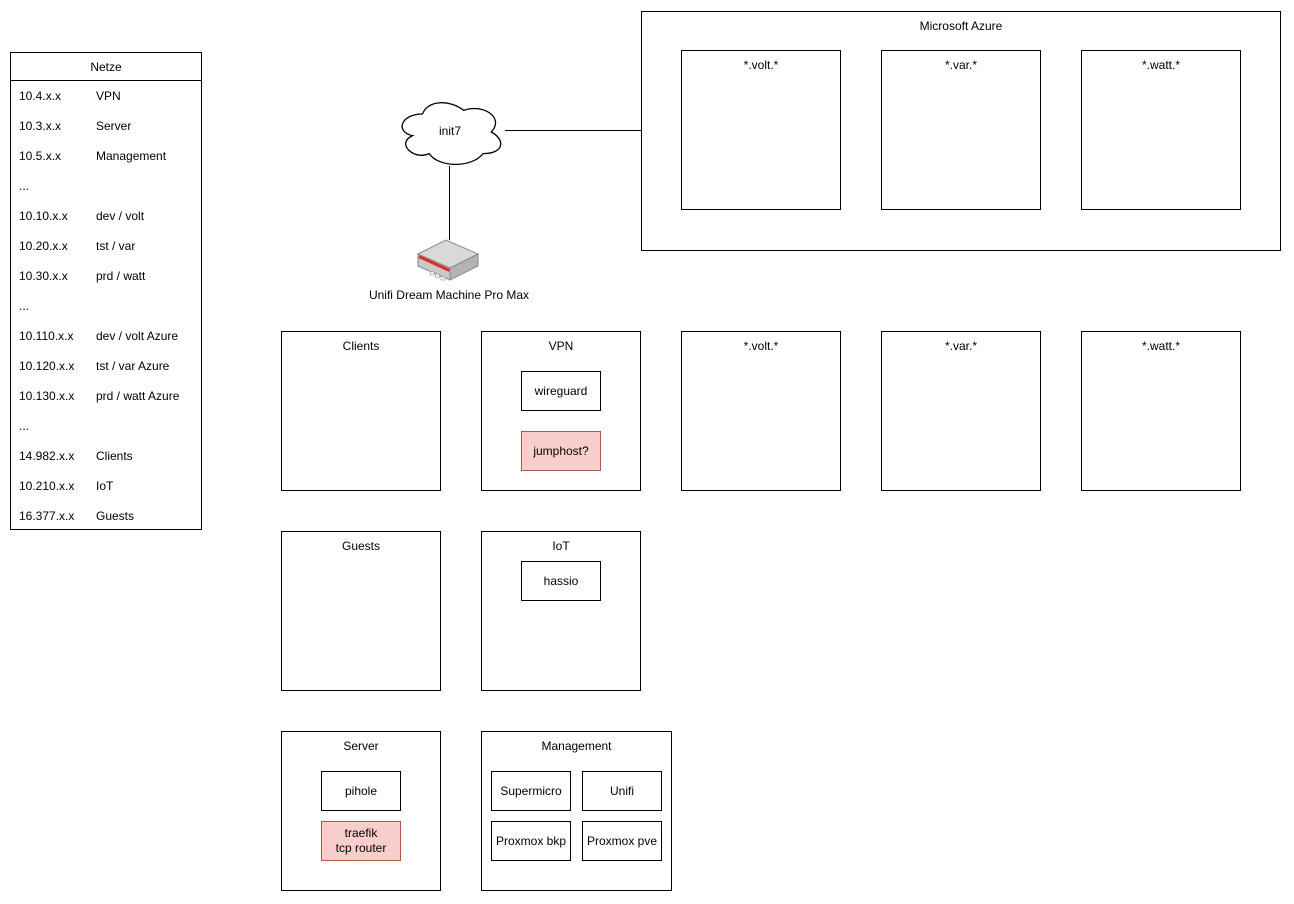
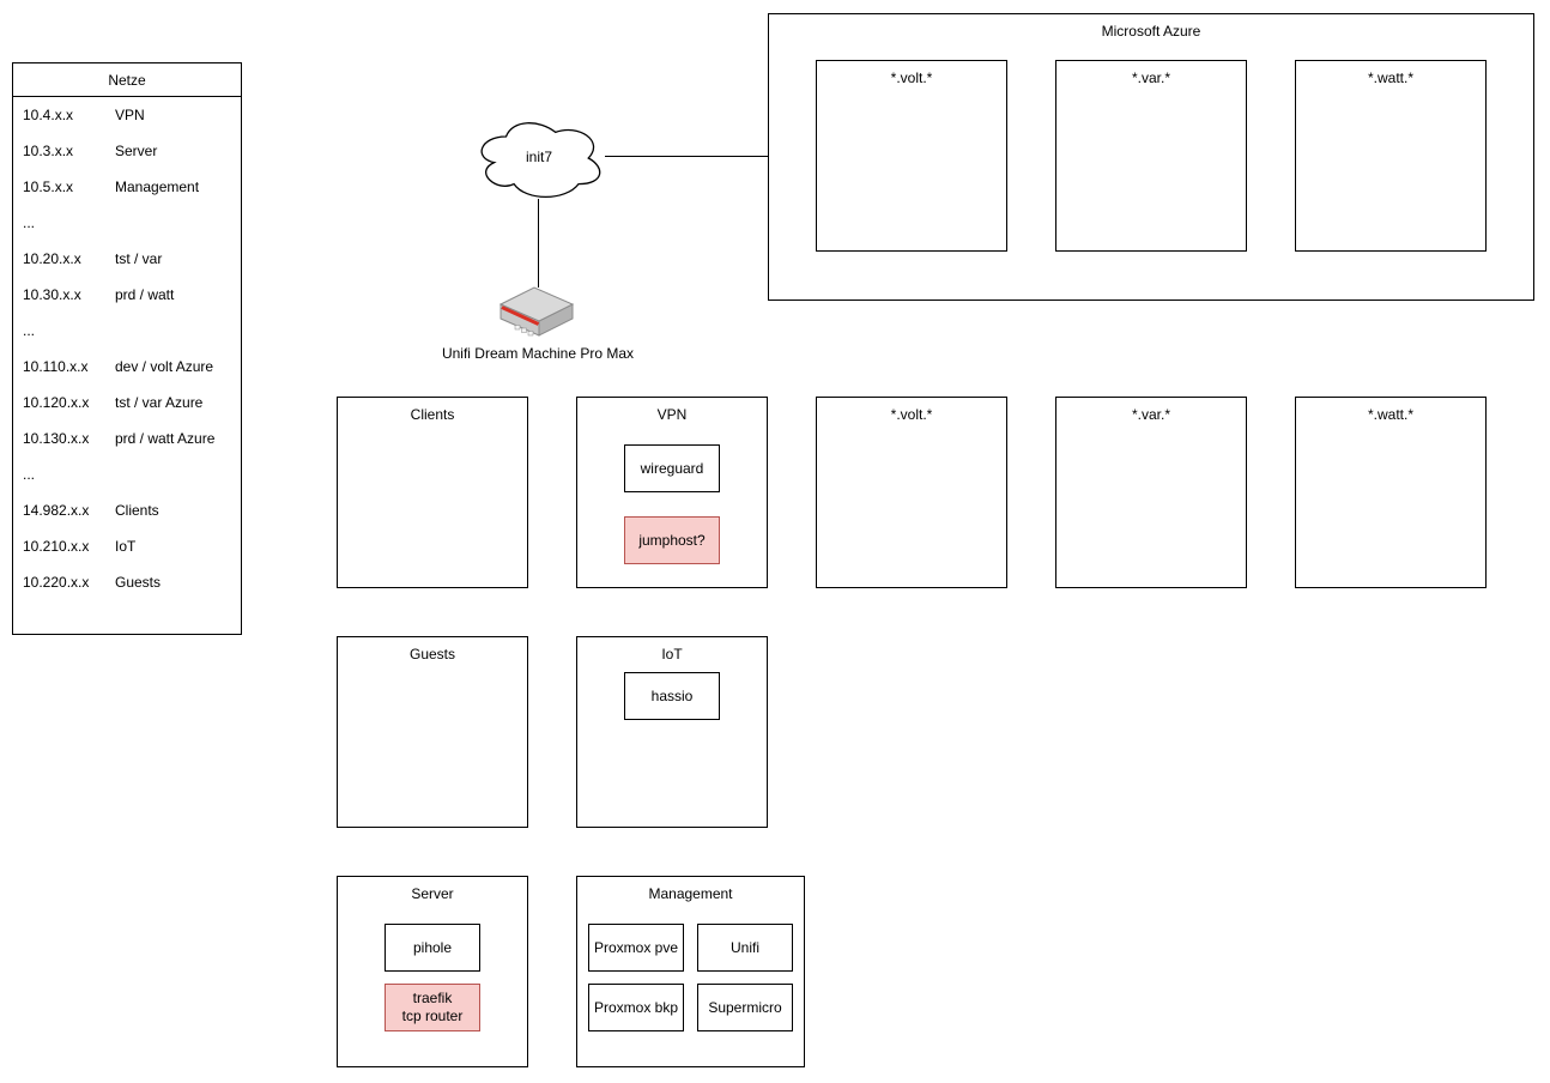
  Netze
  10.4.x.x
  VPN
  10.3.x.x
  Server
  10.5.x.x
  Management
  ...
- 10.10.x.x
- dev / volt
  10.20.x.x
  tst / var
  10.30.x.x
  prd / watt
  ...
  10.110.x.x
  dev / volt Azure
  10.120.x.x
  tst / var Azure
  10.130.x.x
  prd / watt Azure
  ...
  14.982.x.x
  Clients
  10.210.x.x
  IoT
- 16.377.x.x
+ 10.220.x.x
  Guests
  init7
  Unifi Dream Machine Pro Max
  Microsoft Azure
  *.volt.*
  *.var.*
  *.watt.*
  Clients
  VPN
  wireguard
  jumphost?
  *.volt.*
  *.var.*
  *.watt.*
  Guests
  IoT
  hassio
  Server
  pihole
  traefik
  tcp router
  Management
- Supermicro
+ Proxmox pve
  Unifi
  Proxmox bkp
- Proxmox pve
+ Supermicro
